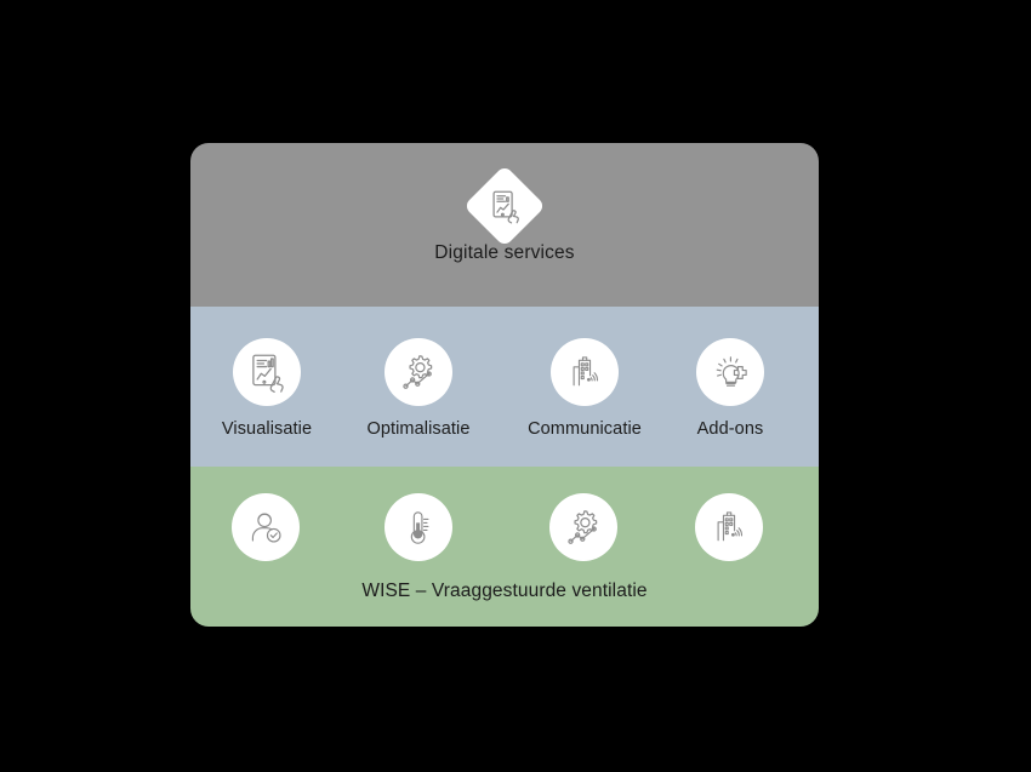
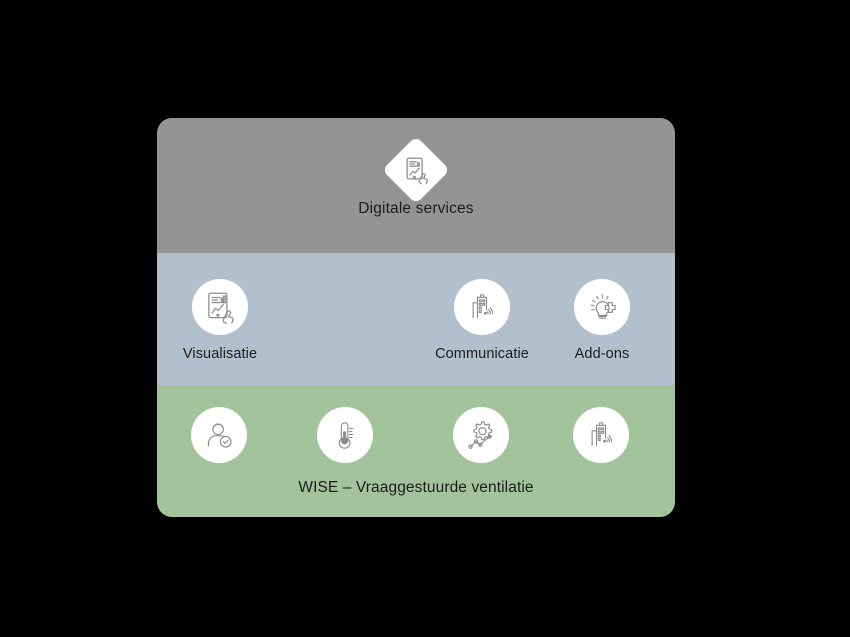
  Digitale services
  Visualisatie
- Optimalisatie
  Communicatie
  Add-ons
  WISE – Vraaggestuurde ventilatie
